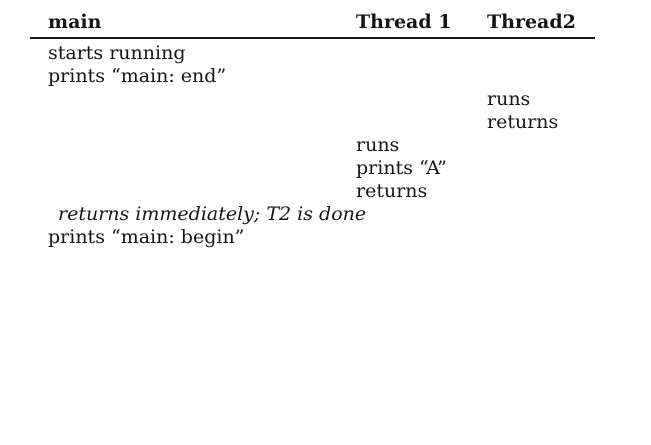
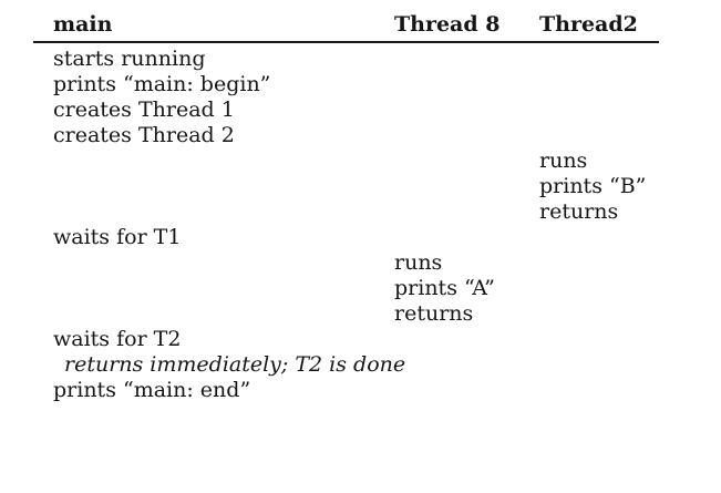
  main
- Thread 1
+ Thread 8
  Thread2
  starts running
- prints “main: end”
+ prints “main: begin”
+ creates Thread 1
+ creates Thread 2
  runs
+ prints “B”
  returns
+ waits for T1
  runs
  prints “A”
  returns
+ waits for T2
  returns immediately; T2 is done
- prints “main: begin”
+ prints “main: end”
